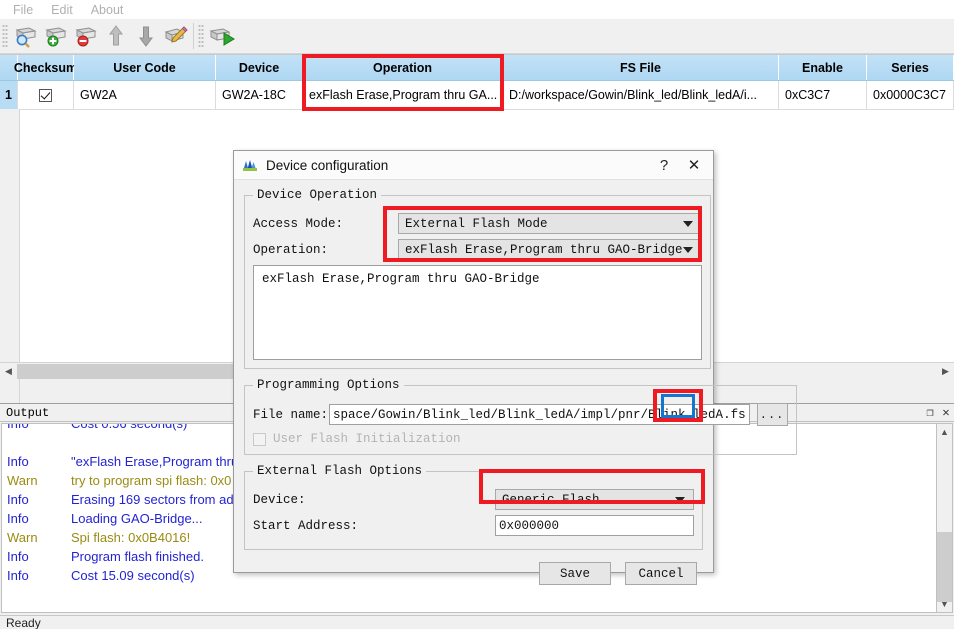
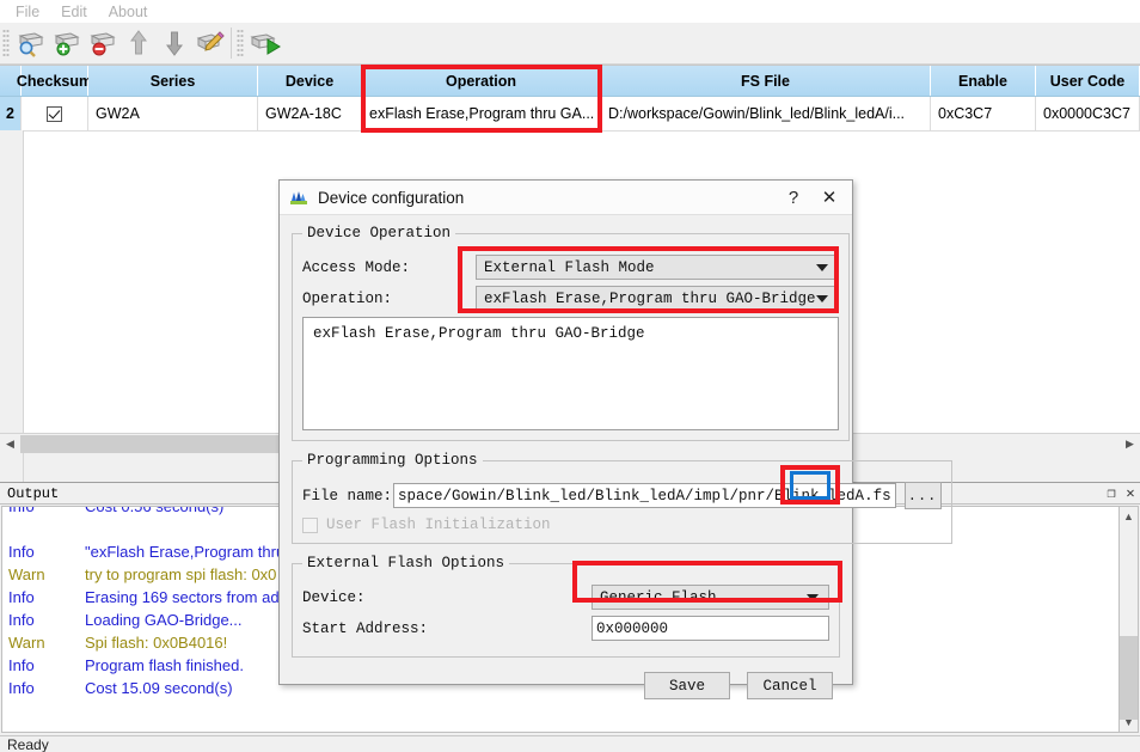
  File
  Edit
  About
  Checksum
- User Code
+ Series
  Device
  Operation
  FS File
  Enable
- Series
+ User Code
- 1
+ 2
  GW2A
  GW2A-18C
  exFlash Erase,Program thru GA...
  D:/workspace/Gowin/Blink_led/Blink_ledA/i...
  0xC3C7
  0x0000C3C7
  ◀
  ▶
  Output
  ❐
  ✕
  Info
  Cost 0.56 second(s)
  Info
  "exFlash Erase,Program thr
  Warn
  try to program spi flash: 0x0
  Info
  Erasing 169 sectors from ad
  Info
  Loading GAO-Bridge...
  Warn
  Spi flash: 0x0B4016!
  Info
  Program flash finished.
  Info
  Cost 15.09 second(s)
  ▲
  ▼
  Ready
  Device configuration
  ?
  ✕
  Device Operation
  Access Mode:
  External Flash Mode
  Operation:
  exFlash Erase,Program thru GAO-Bridge
  exFlash Erase,Program thru GAO-Bridge
  Programming Options
  File name:
  space/Gowin/Blink_led/Blink_ledA/impl/pnr/Blink_ledA.fs
  ...
  User Flash Initialization
  External Flash Options
  Device:
  Generic Flash
  Start Address:
  0x000000
  Save
  Cancel
